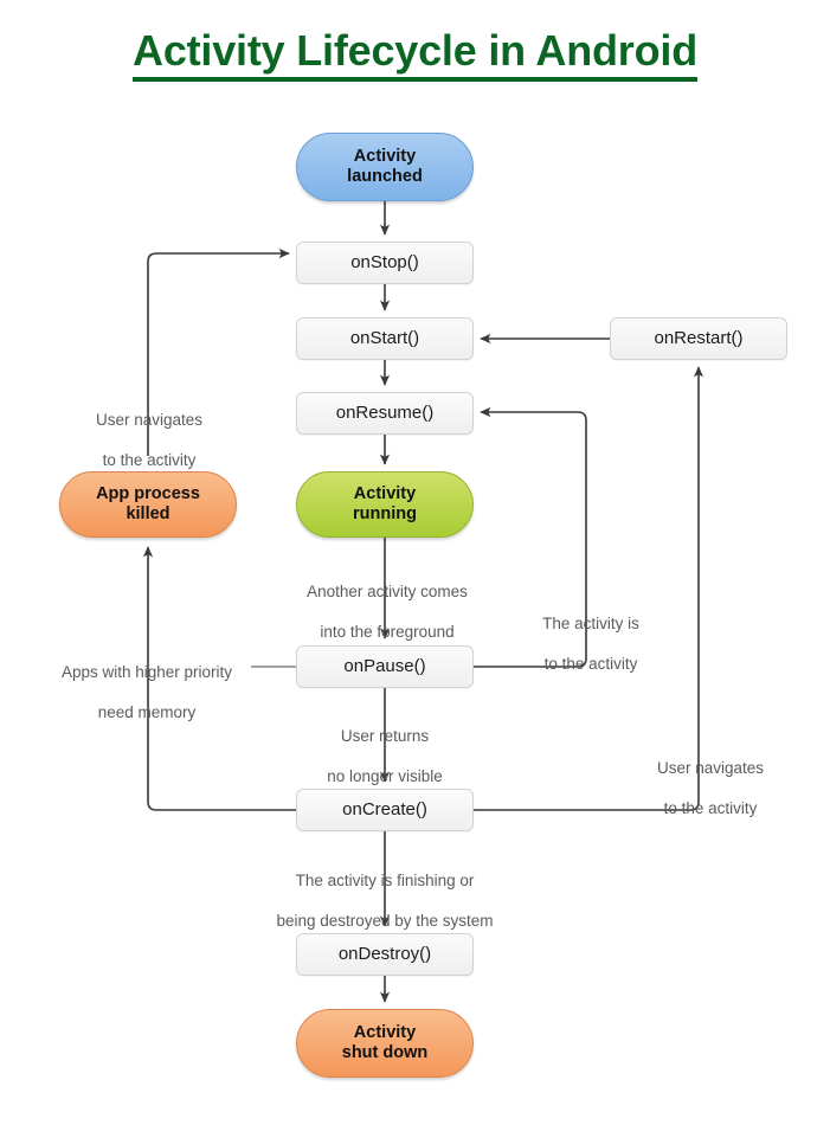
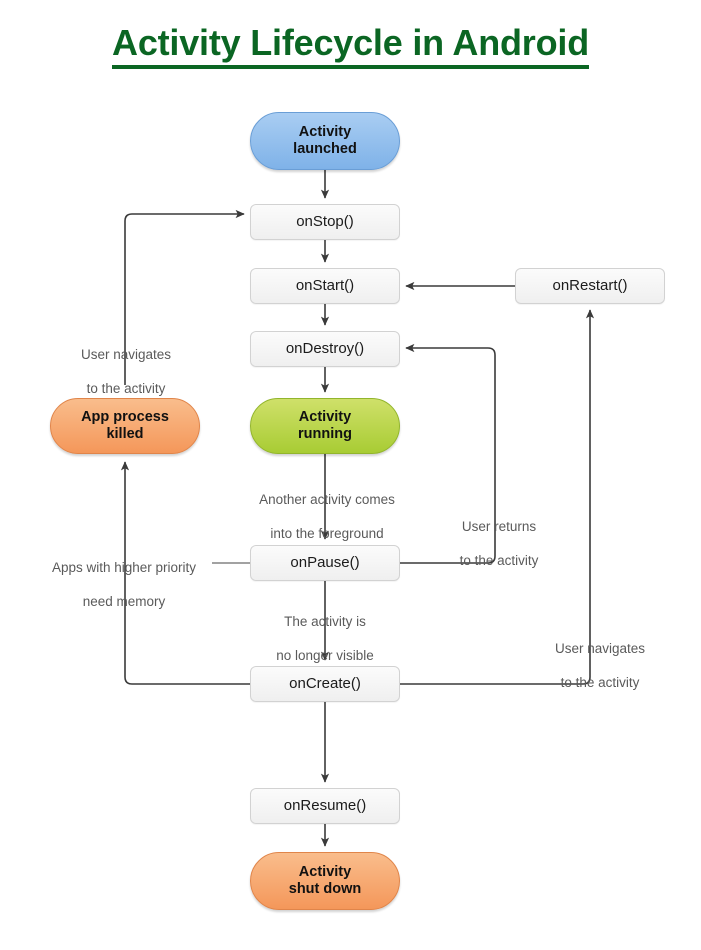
  Activity Lifecycle in Android
  Activity
  launched
  onStop()
  onStart()
- onResume()
+ onDestroy()
  Activity
  running
  onPause()
  onCreate()
- onDestroy()
+ onResume()
  Activity
  shut down
  onRestart()
  App process
  killed
  User navigates
  to the activity
  Another activity comes
  into the foreground
- The activity is
+ User returns
  to the activity
  Apps with higher priority
  need memory
- User returns
+ The activity is
  no longer visible
  User navigates
  to the activity
- The activity is finishing or
- being destroyed by the system
